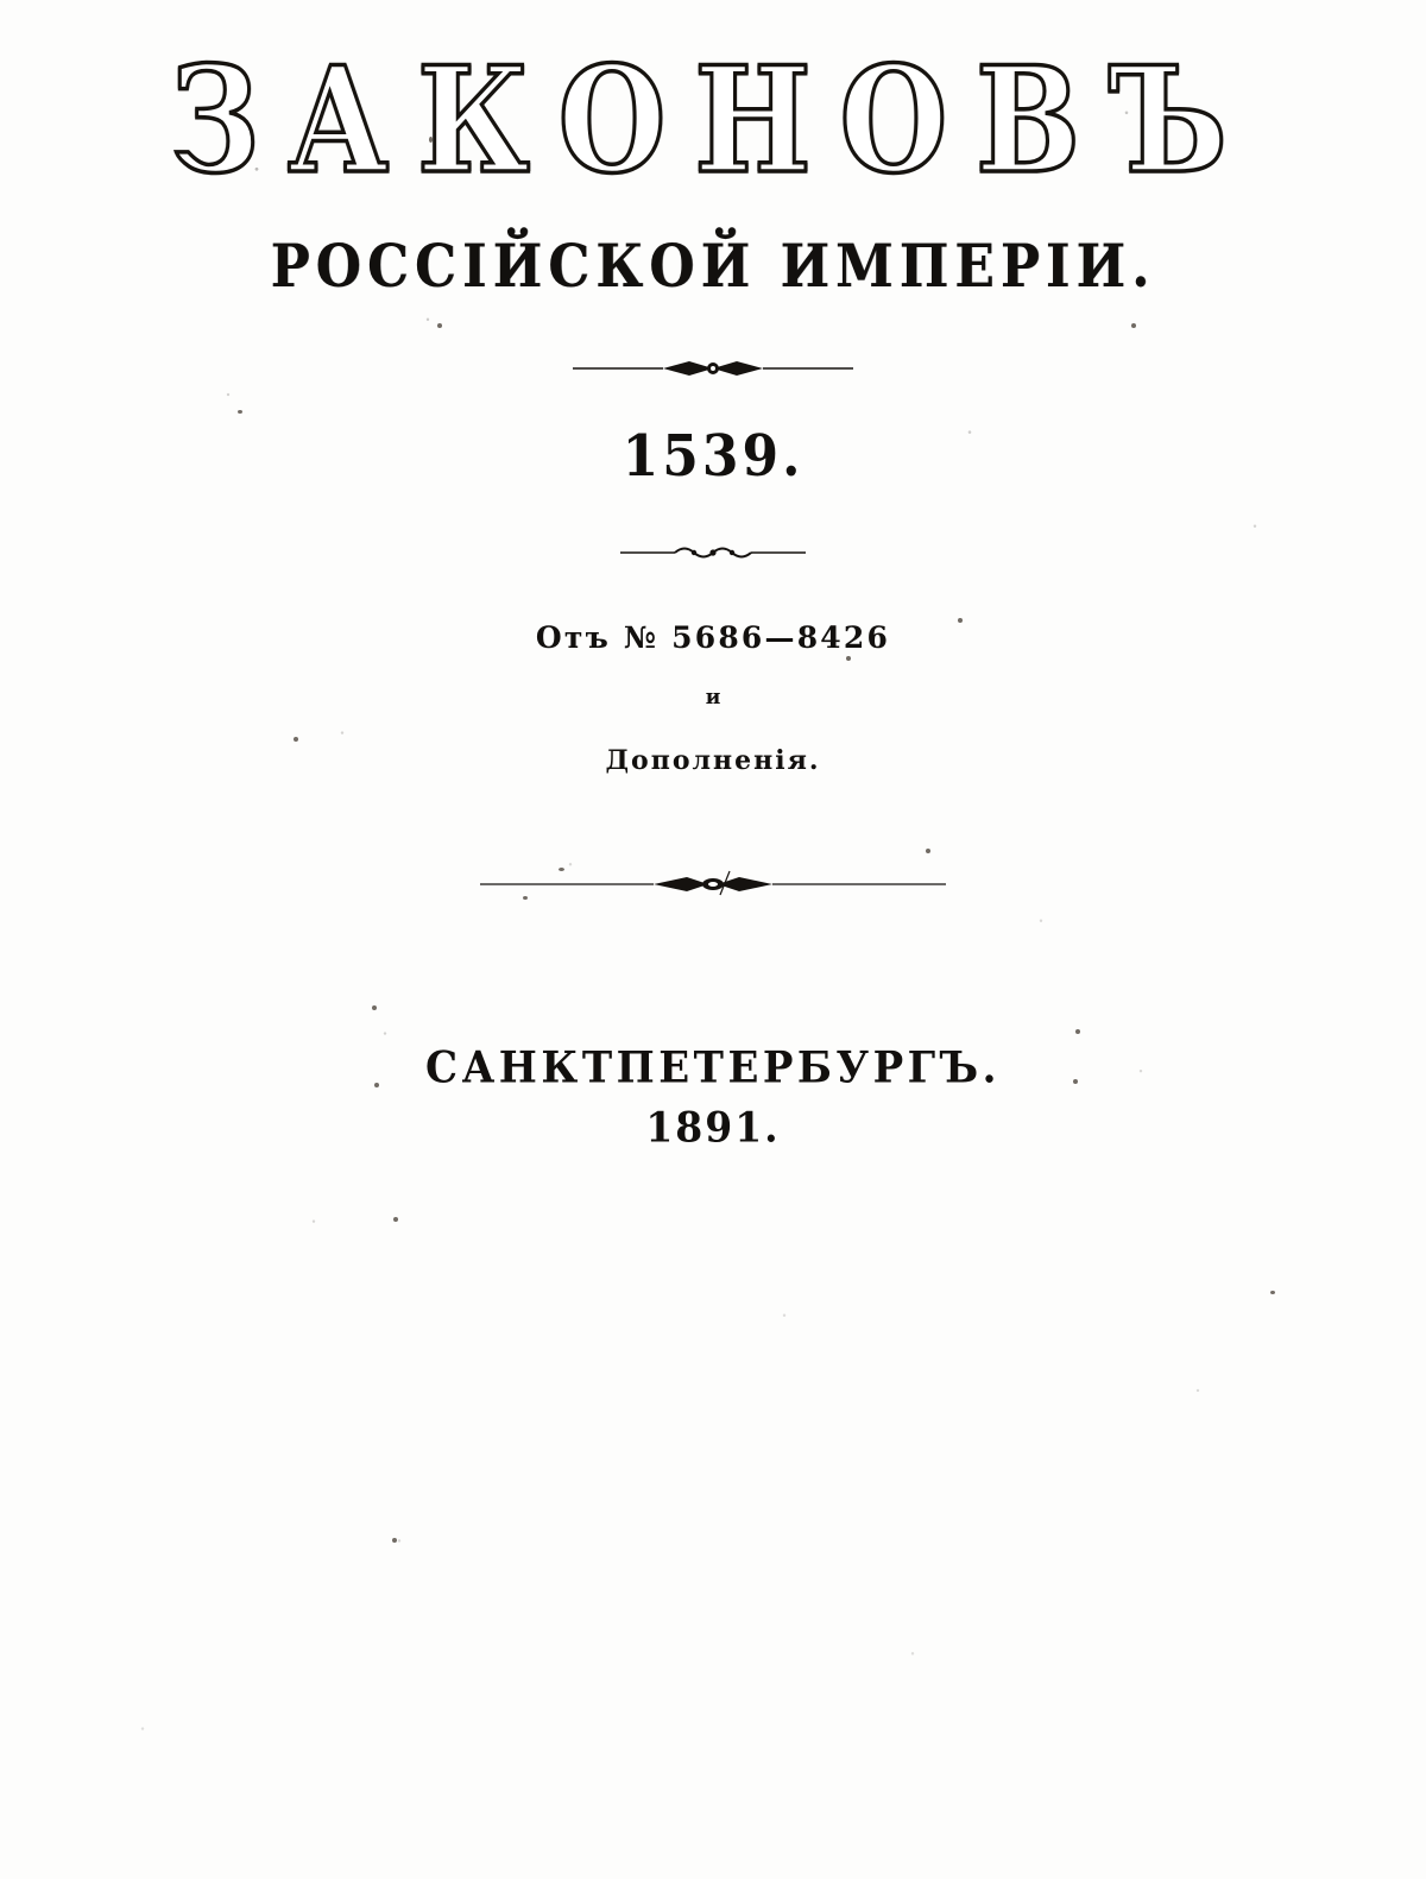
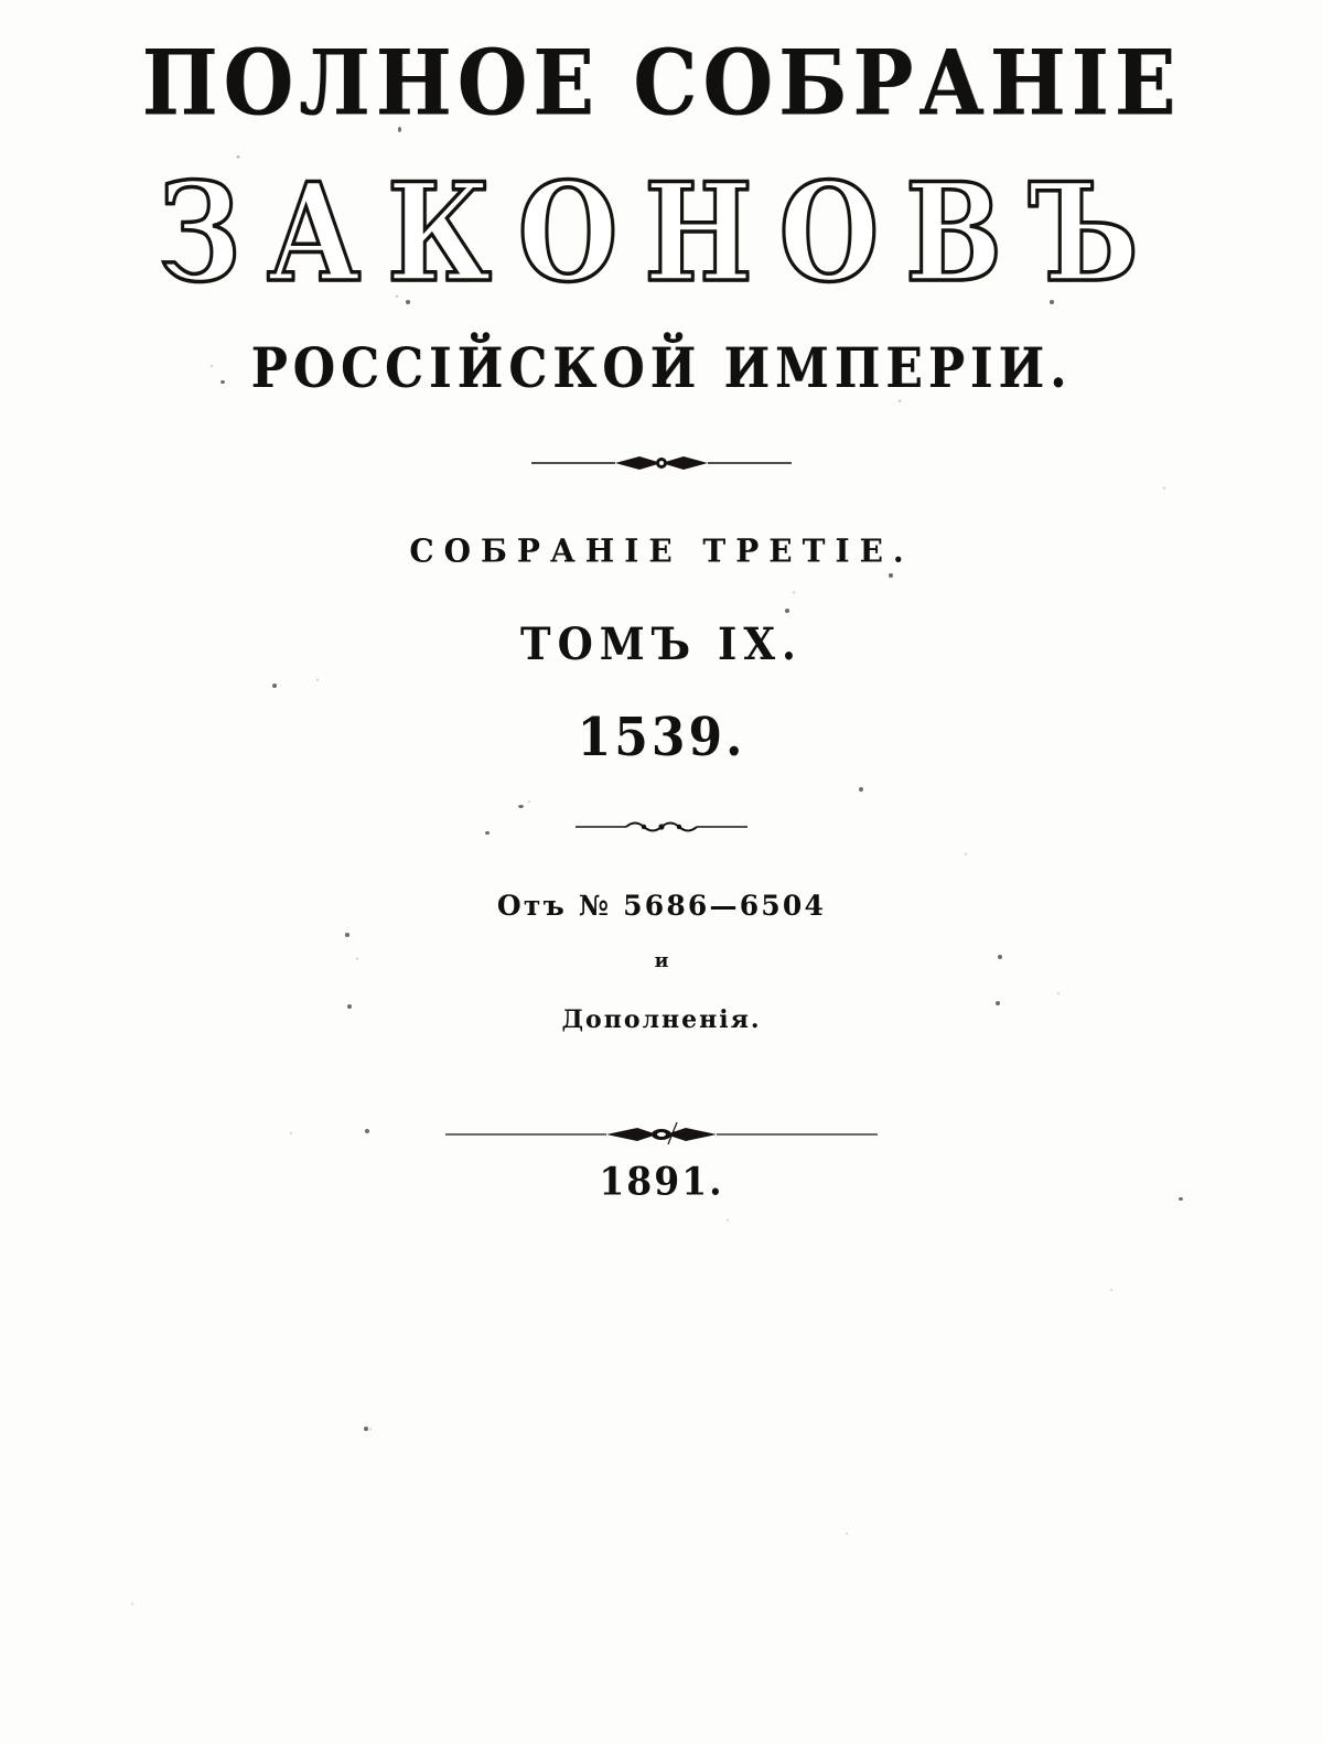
+ ПОЛНОЕ СОБРАНІЕ
  ЗАКОНОВЪ
  РОССІЙСКОЙ ИМПЕРІИ.
+ СОБРАНІЕ ТРЕТІЕ.
+ ТОМЪ IX.
  1539.
- Отъ № 5686—8426
+ Отъ № 5686—6504
  и
  Дополненія.
- САНКТПЕТЕРБУРГЪ.
  1891.
